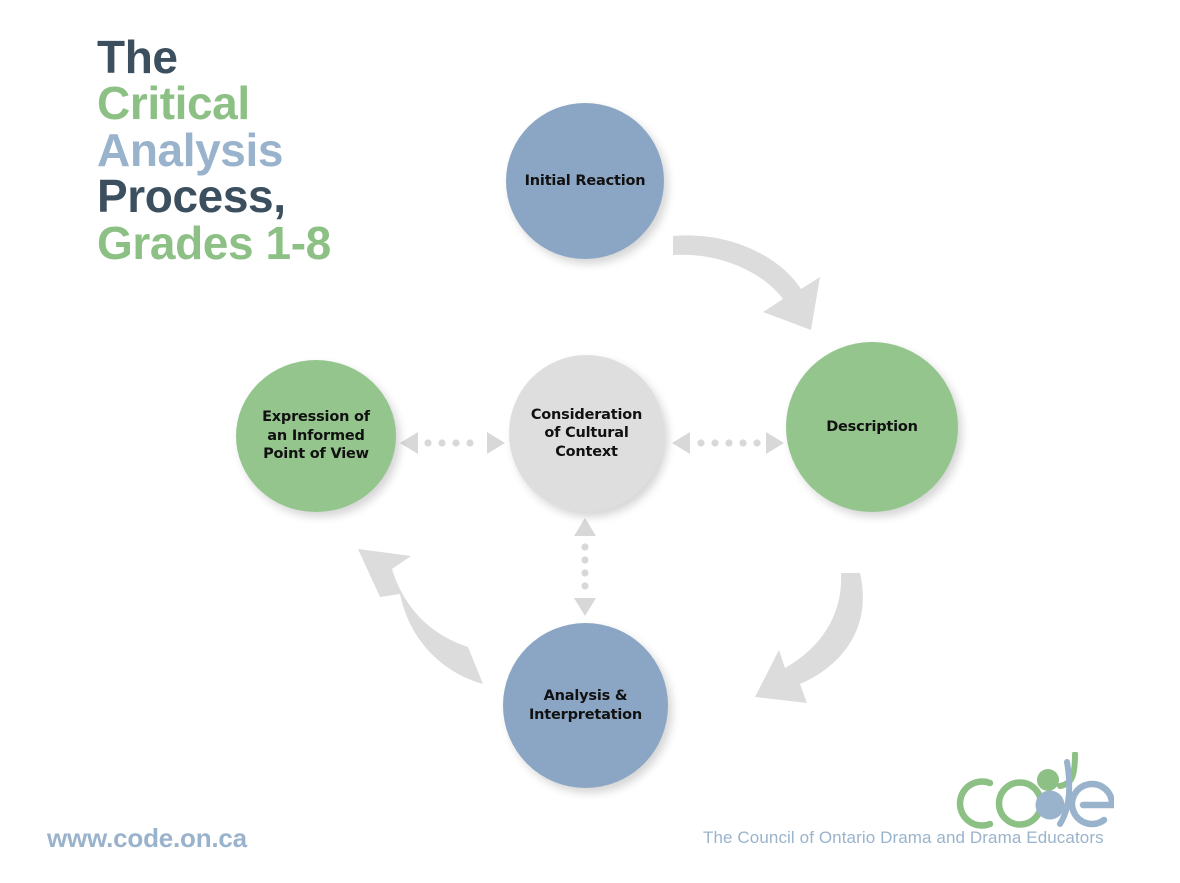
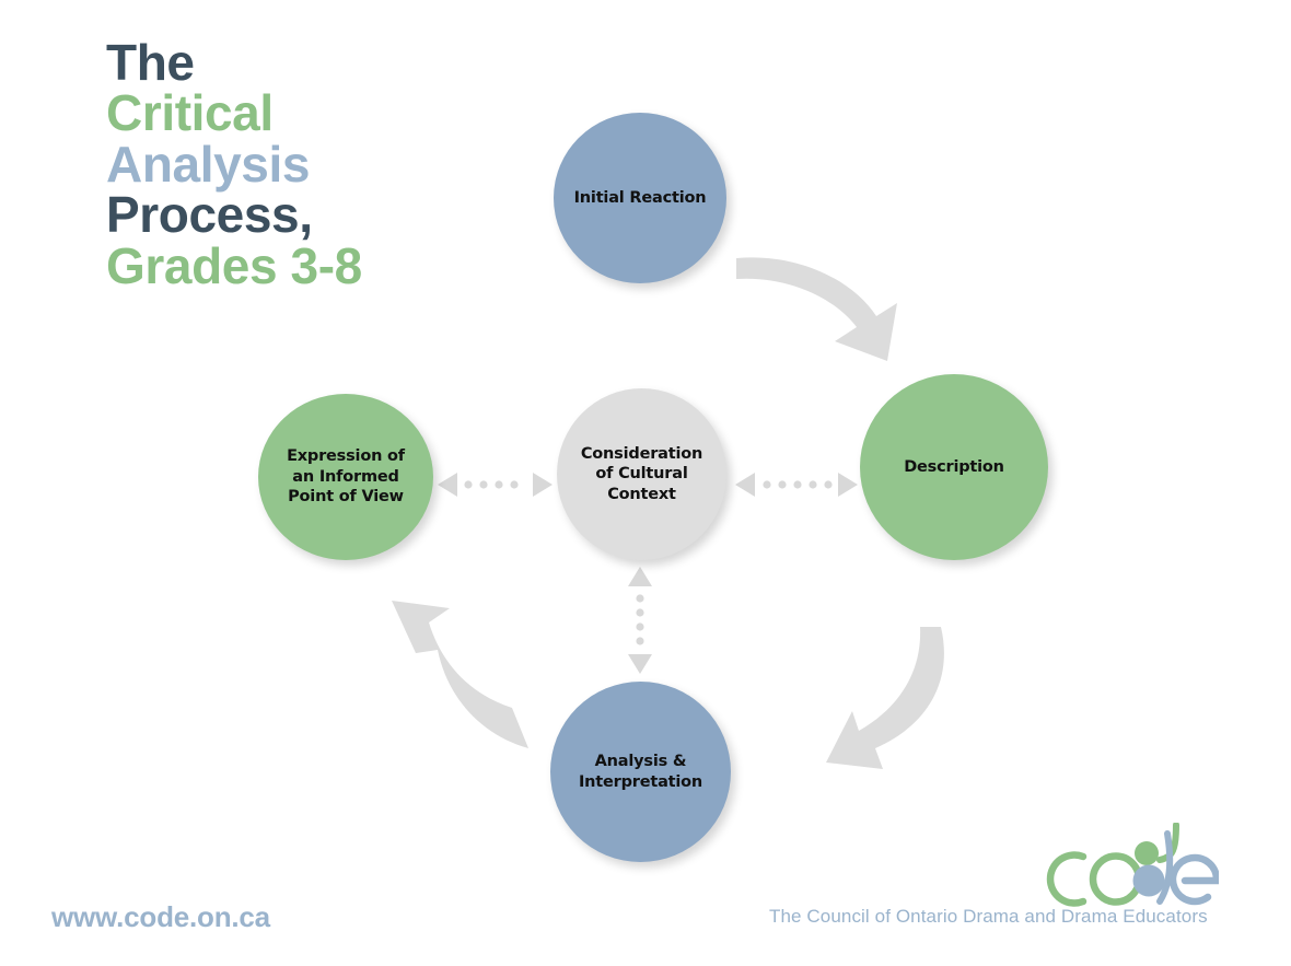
  The
  Critical
  Analysis
  Process,
- Grades 1-8
+ Grades 3-8
  Initial Reaction
  Description
  Analysis &
  Interpretation
  Expression of
  an Informed
  Point of View
  Consideration
  of Cultural
  Context
  www.code.on.ca
  The Council of Ontario Drama and Drama Educators
